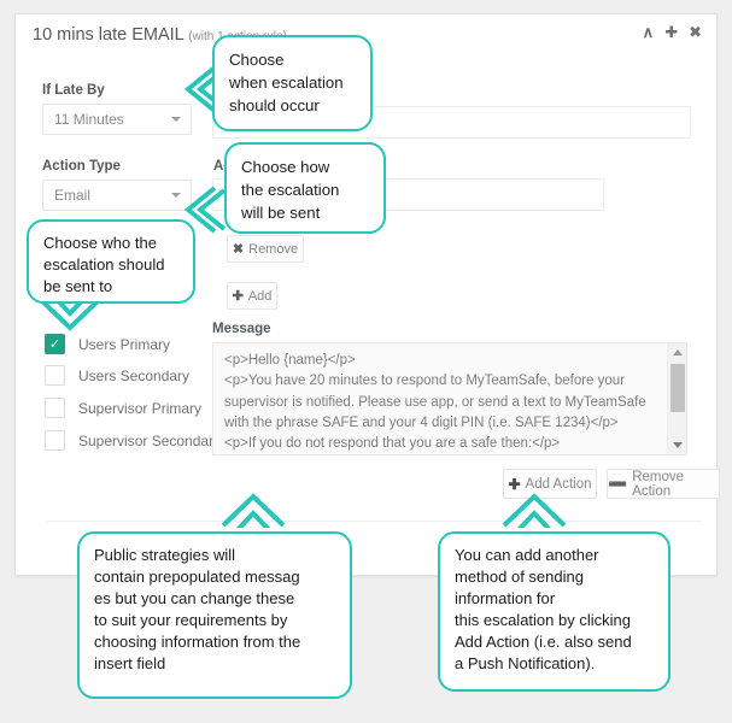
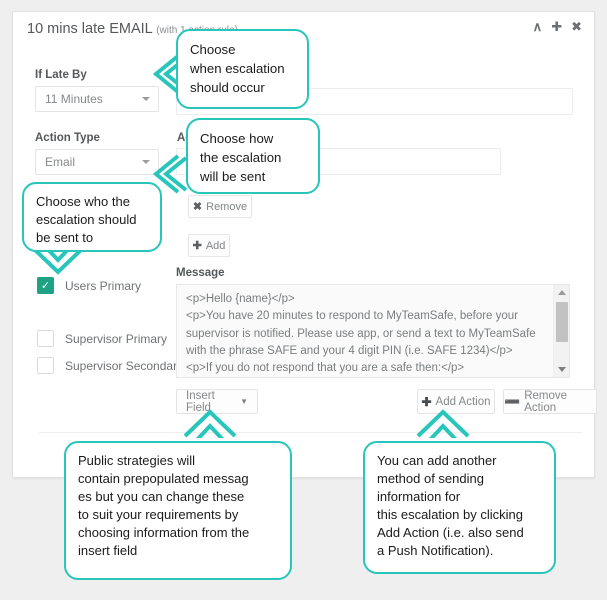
  ∧
  ✚
  ✖
  If Late By
  11 Minutes
  Action Type
  Email
  ✖
  Remove
  ✚
  Add
  ✓
  Users Primary
- Users Secondary
  Supervisor Primary
  Supervisor Seconda
  Message
  <p>Hello {name}</p>
  <p>You have 20 minutes to respond to MyTeamSafe, before your supervisor is notified. Please use app, or send a text to MyTeamSafe with the phrase SAFE and your 4 digit PIN (i.e. SAFE 1234)</p>
  <p>If you do not respond that you are a safe then:</p>
+ Insert Field
+ ▼
  ✚
  Add Action
  ➖
  Remove Action
  Choose
  when escalation
  should occur
  Choose how
  the escalation
  will be sent
  Choose who the
  escalation should
  be sent to
  Public strategies will
  contain prepopulated messag
  es but you can change these
  to suit your requirements by
  choosing information from the
  insert field
  You can add another
  method of sending
  information for
  this escalation by clicking
  Add Action (i.e. also send
  a Push Notification).
